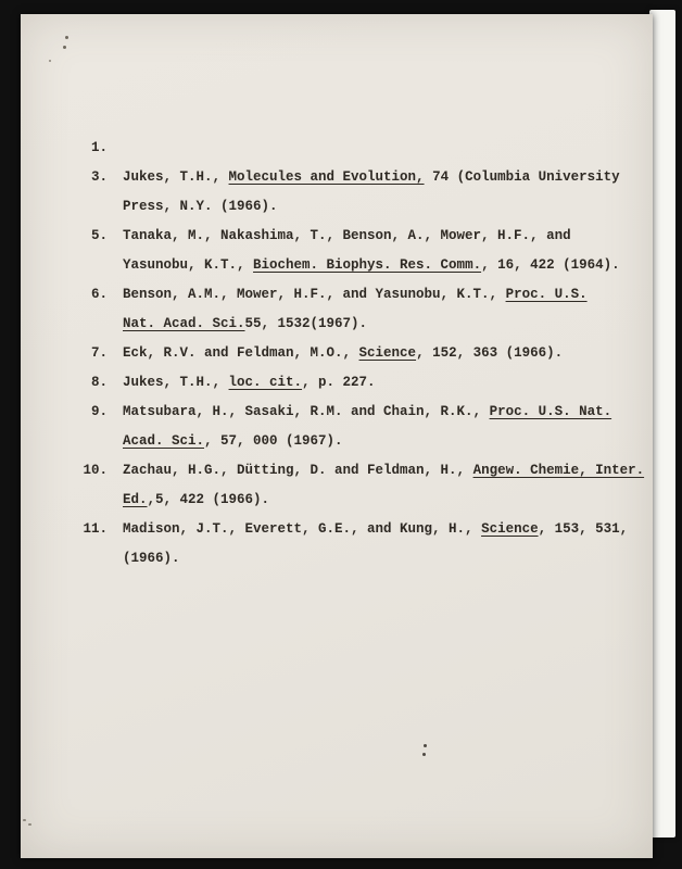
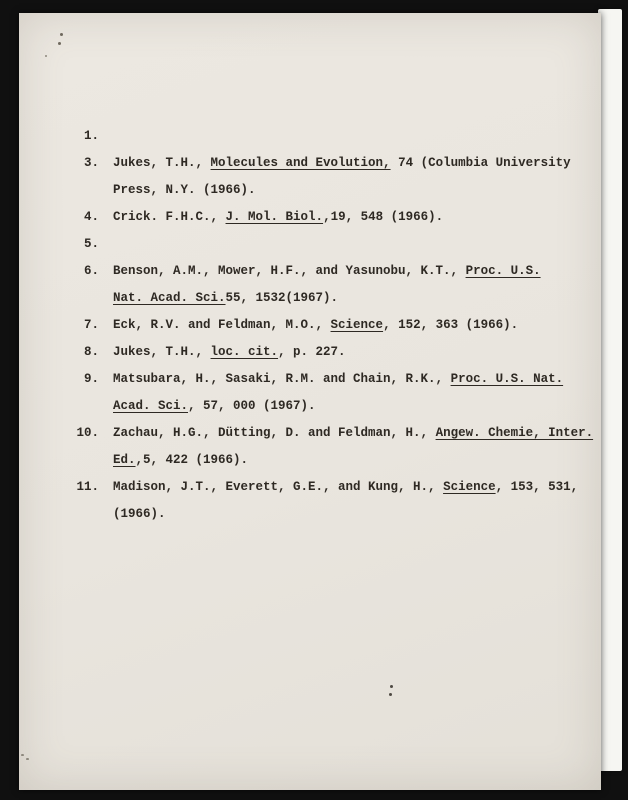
  1.
  3.
  Jukes, T.H., Molecules and Evolution, 74 (Columbia University
  Press, N.Y. (1966).
+ 4.
+ Crick. F.H.C., J. Mol. Biol.,19, 548 (1966).
  5.
- Tanaka, M., Nakashima, T., Benson, A., Mower, H.F., and
- Yasunobu, K.T., Biochem. Biophys. Res. Comm., 16, 422 (1964).
  6.
  Benson, A.M., Mower, H.F., and Yasunobu, K.T., Proc. U.S.
  Nat. Acad. Sci.55, 1532(1967).
  7.
  Eck, R.V. and Feldman, M.O., Science, 152, 363 (1966).
  8.
  Jukes, T.H., loc. cit., p. 227.
  9.
  Matsubara, H., Sasaki, R.M. and Chain, R.K., Proc. U.S. Nat.
  Acad. Sci., 57, 000 (1967).
  10.
  Zachau, H.G., Dütting, D. and Feldman, H., Angew. Chemie, Inter.
  Ed.,5, 422 (1966).
  11.
  Madison, J.T., Everett, G.E., and Kung, H., Science, 153, 531,
  (1966).
